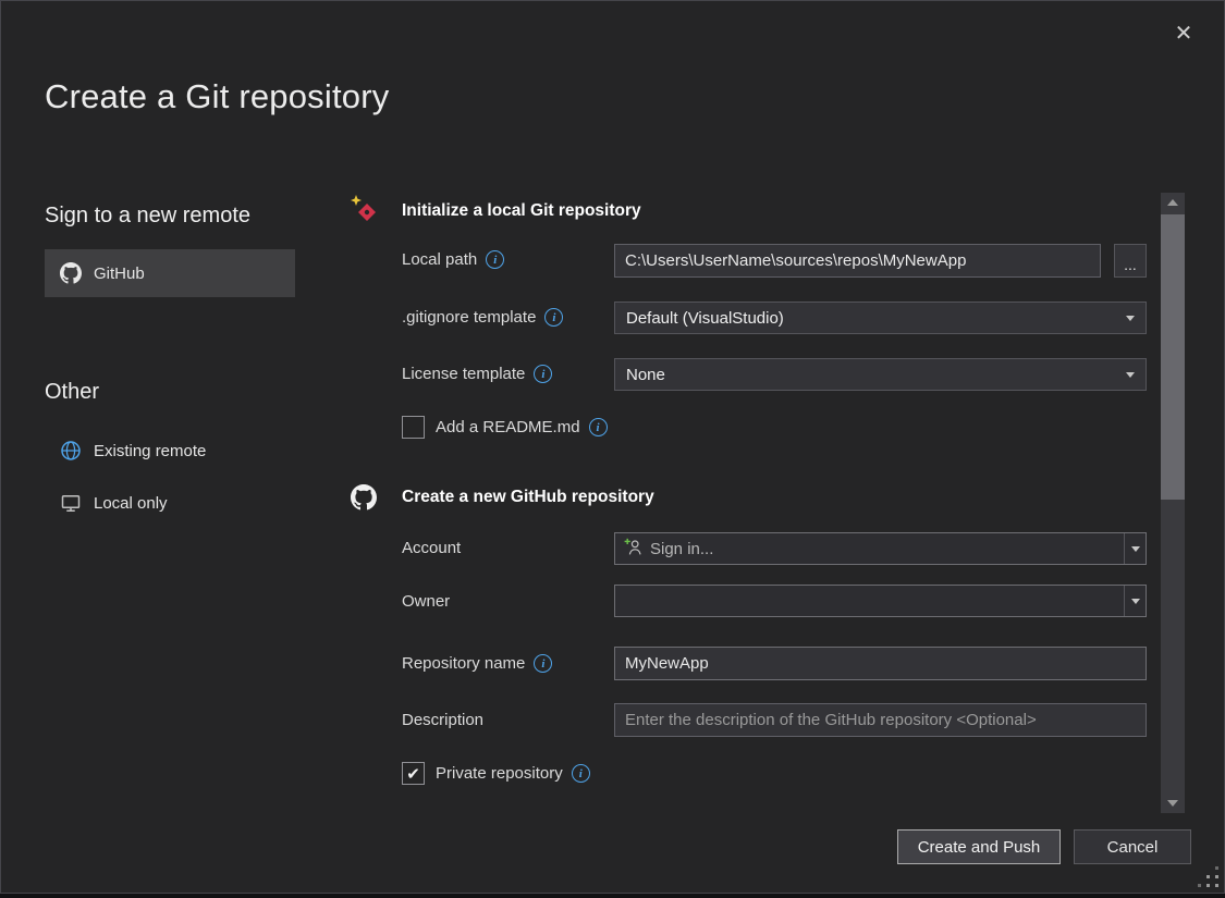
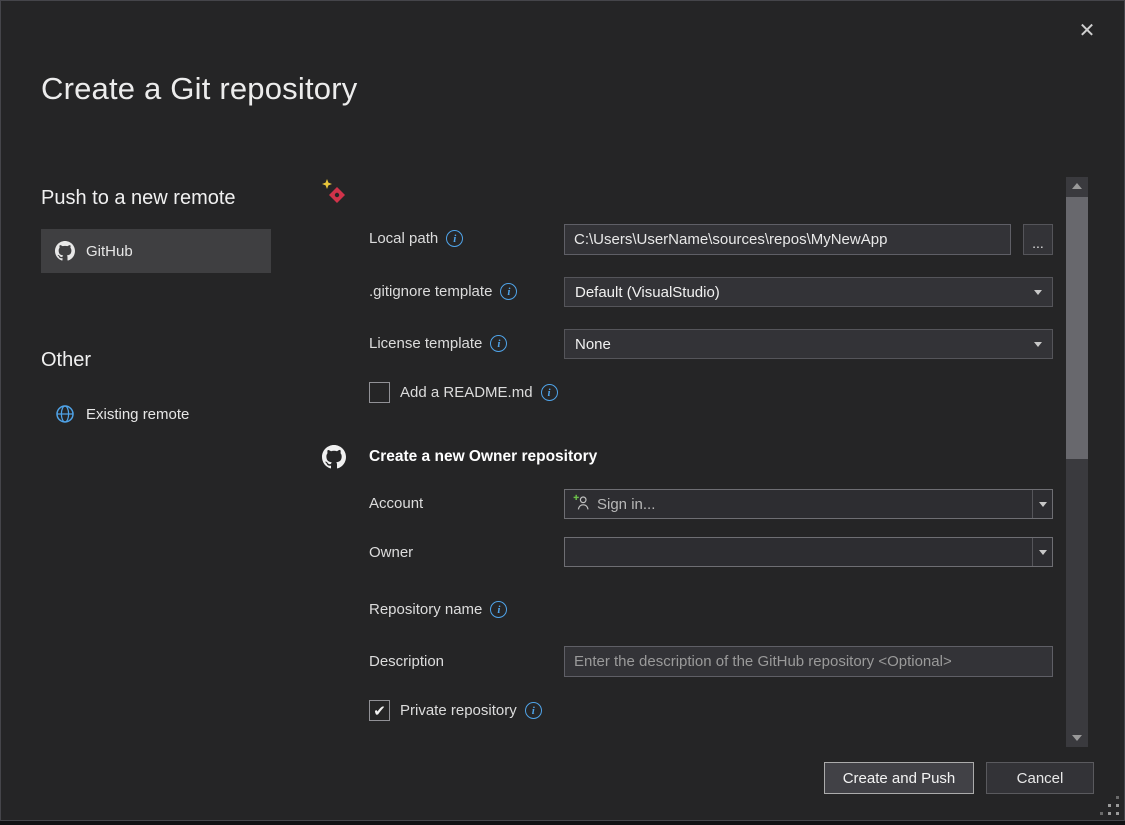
  ✕
  Create a Git repository
- Sign to a new remote
+ Push to a new remote
  GitHub
  Other
  Existing remote
- Local only
- Initialize a local Git repository
  Local path
  i
  C:\Users\UserName\sources\repos\MyNewApp
  ...
  .gitignore template
  i
  Default (VisualStudio)
  License template
  i
  None
  Add a README.md
  i
- Create a new GitHub repository
+ Create a new Owner repository
  Account
  Sign in...
  Owner
  Repository name
  i
- MyNewApp
  Description
  Enter the description of the GitHub repository <Optional>
  ✔
  Private repository
  i
  Create and Push
  Cancel
